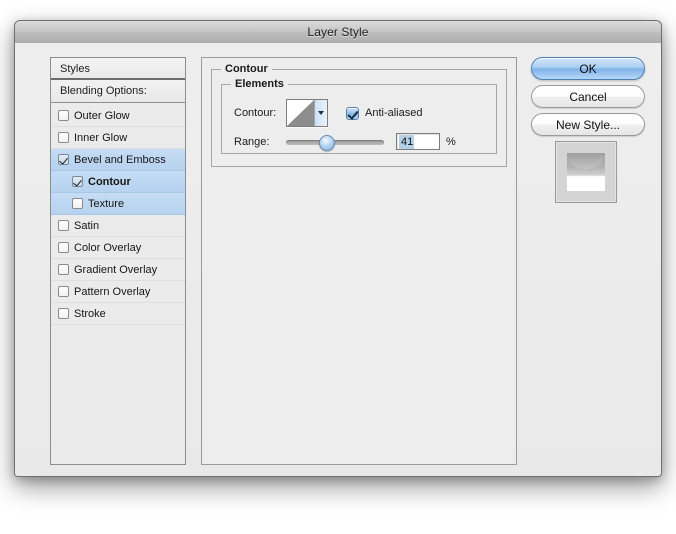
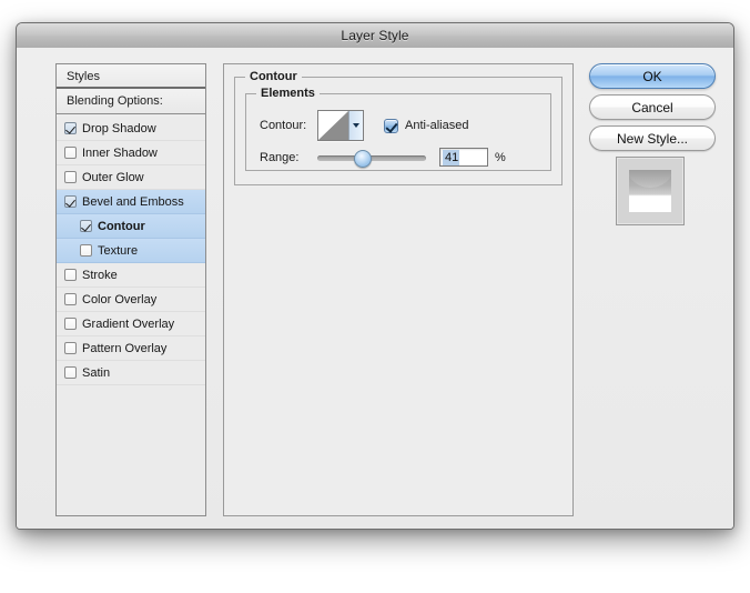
  Layer Style
  Styles
  Blending Options:
+ Drop Shadow
+ Inner Shadow
  Outer Glow
- Inner Glow
  Bevel and Emboss
  Contour
  Texture
- Satin
+ Stroke
  Color Overlay
  Gradient Overlay
  Pattern Overlay
- Stroke
+ Satin
  Contour
  Elements
  Contour:
  Anti-aliased
  Range:
  41
  %
  OK
  Cancel
  New Style...
